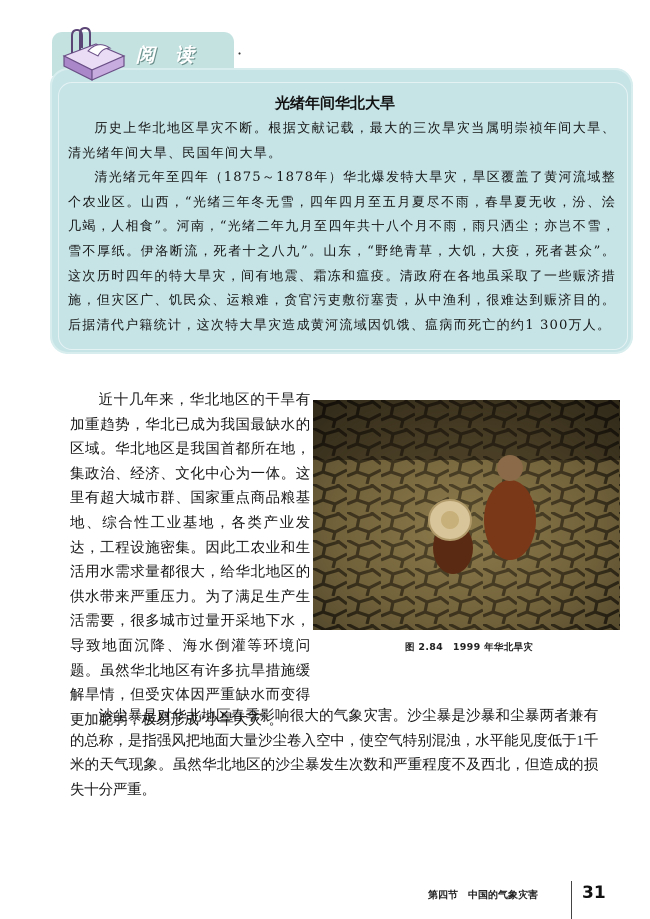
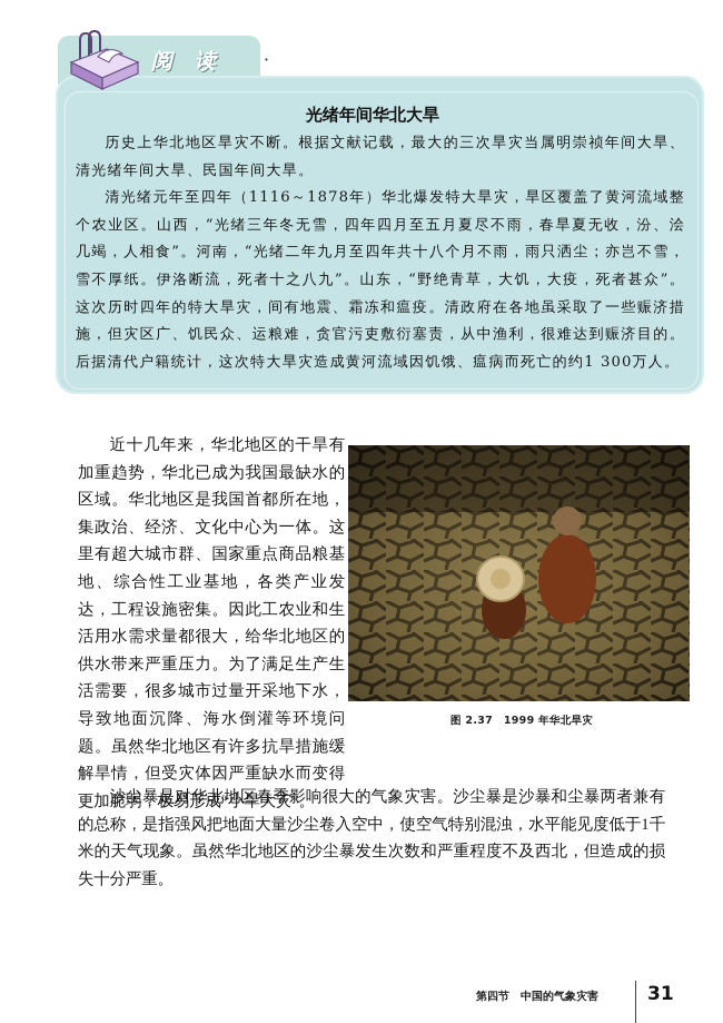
  阅读
  ·
  光绪年间华北大旱
  历史上华北地区旱灾不断。根据文献记载，最大的三次旱灾当属明崇祯年间大旱、清光绪年间大旱、民国年间大旱。
- 清光绪元年至四年（1875～1878年）华北爆发特大旱灾，旱区覆盖了黄河流域整个农业区。山西，“光绪三年冬无雪，四年四月至五月夏尽不雨，春旱夏无收，汾、浍几竭，人相食”。河南，“光绪二年九月至四年共十八个月不雨，雨只洒尘；亦岂不雪，雪不厚纸。伊洛断流，死者十之八九”。山东，“野绝青草，大饥，大疫，死者甚众”。这次历时四年的特大旱灾，间有地震、霜冻和瘟疫。清政府在各地虽采取了一些赈济措施，但灾区广、饥民众、运粮难，贪官污吏敷衍塞责，从中渔利，很难达到赈济目的。后据清代户籍统计，这次特大旱灾造成黄河流域因饥饿、瘟病而死亡的约1 300万人。
+ 清光绪元年至四年（1116～1878年）华北爆发特大旱灾，旱区覆盖了黄河流域整个农业区。山西，“光绪三年冬无雪，四年四月至五月夏尽不雨，春旱夏无收，汾、浍几竭，人相食”。河南，“光绪二年九月至四年共十八个月不雨，雨只洒尘；亦岂不雪，雪不厚纸。伊洛断流，死者十之八九”。山东，“野绝青草，大饥，大疫，死者甚众”。这次历时四年的特大旱灾，间有地震、霜冻和瘟疫。清政府在各地虽采取了一些赈济措施，但灾区广、饥民众、运粮难，贪官污吏敷衍塞责，从中渔利，很难达到赈济目的。后据清代户籍统计，这次特大旱灾造成黄河流域因饥饿、瘟病而死亡的约1 300万人。
  近十几年来，华北地区的干旱有加重趋势，华北已成为我国最缺水的区域。华北地区是我国首都所在地，集政治、经济、文化中心为一体。这里有超大城市群、国家重点商品粮基地、综合性工业基地，各类产业发达，工程设施密集。因此工农业和生活用水需求量都很大，给华北地区的供水带来严重压力。为了满足生产生活需要，很多城市过量开采地下水，导致地面沉降、海水倒灌等环境问题。虽然华北地区有许多抗旱措施缓解旱情，但受灾体因严重缺水而变得更加脆弱，极易形成“小旱大灾”。
- 图 2.84 1999 年华北旱灾
+ 图 2.37 1999 年华北旱灾
  沙尘暴是对华北地区春季影响很大的气象灾害。沙尘暴是沙暴和尘暴两者兼有的总称，是指强风把地面大量沙尘卷入空中，使空气特别混浊，水平能见度低于1千米的天气现象。虽然华北地区的沙尘暴发生次数和严重程度不及西北，但造成的损失十分严重。
  第四节 中国的气象灾害
  31
